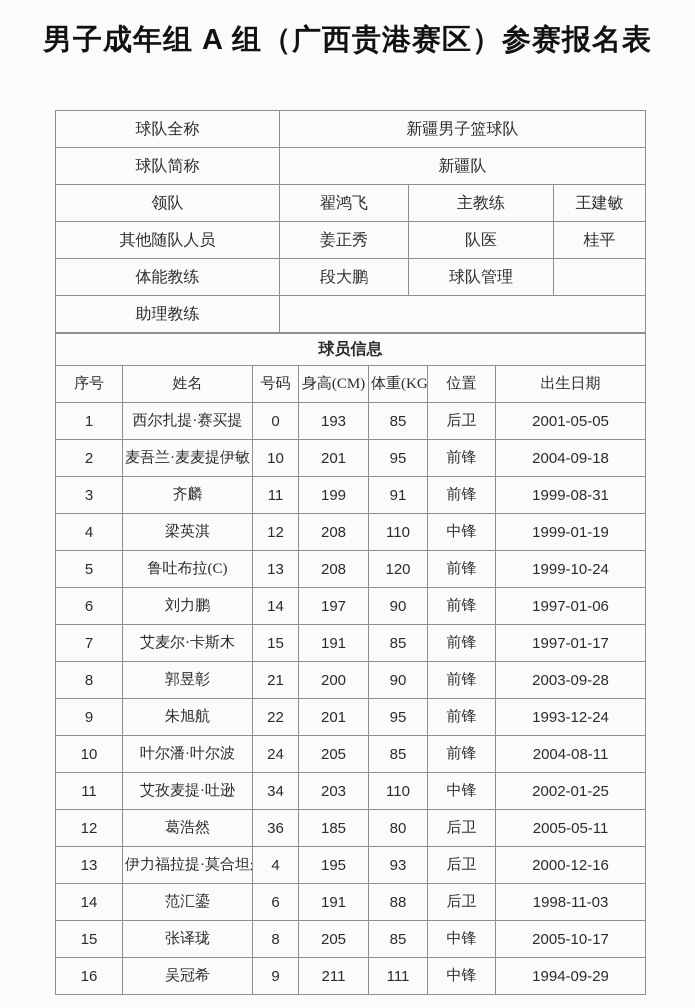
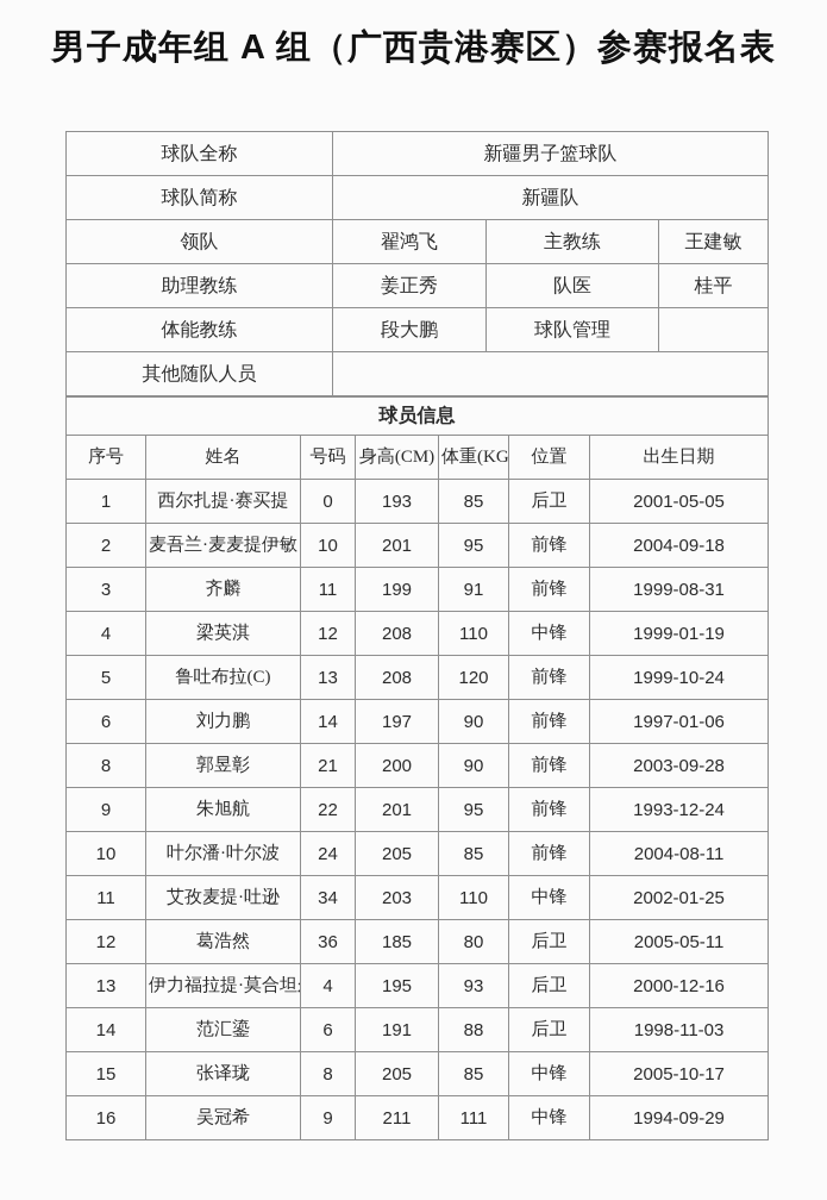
  男子成年组 A 组（广西贵港赛区）参赛报名表
  球队全称	新疆男子篮球队
  球队简称	新疆队
  领队	翟鸿飞	主教练	王建敏
- 其他随队人员	姜正秀	队医	桂平
+ 助理教练	姜正秀	队医	桂平
  体能教练	段大鹏	球队管理
- 助理教练
+ 其他随队人员
  球员信息
  序号	姓名	号码	身高(CM)	体重(KG	位置	出生日期
  1	西尔扎提·赛买提	0	193	85	后卫	2001-05-05
  2	麦吾兰·麦麦提伊敏	10	201	95	前锋	2004-09-18
  3	齐麟	11	199	91	前锋	1999-08-31
  4	梁英淇	12	208	110	中锋	1999-01-19
  5	鲁吐布拉(C)	13	208	120	前锋	1999-10-24
  6	刘力鹏	14	197	90	前锋	1997-01-06
- 7	艾麦尔·卡斯木	15	191	85	前锋	1997-01-17
  8	郭昱彰	21	200	90	前锋	2003-09-28
  9	朱旭航	22	201	95	前锋	1993-12-24
  10	叶尔潘·叶尔波	24	205	85	前锋	2004-08-11
  11	艾孜麦提·吐逊	34	203	110	中锋	2002-01-25
  12	葛浩然	36	185	80	后卫	2005-05-11
  13	伊力福拉提·莫合坦	4	195	93	后卫	2000-12-16
  14	范汇鎏	6	191	88	后卫	1998-11-03
  15	张译珑	8	205	85	中锋	2005-10-17
  16	吴冠希	9	211	111	中锋	1994-09-29
